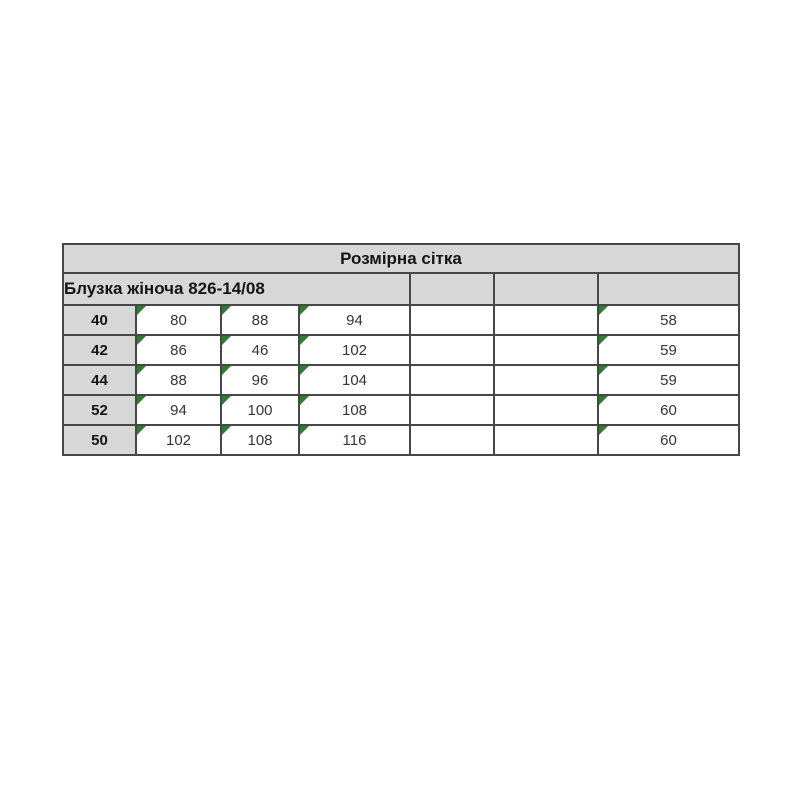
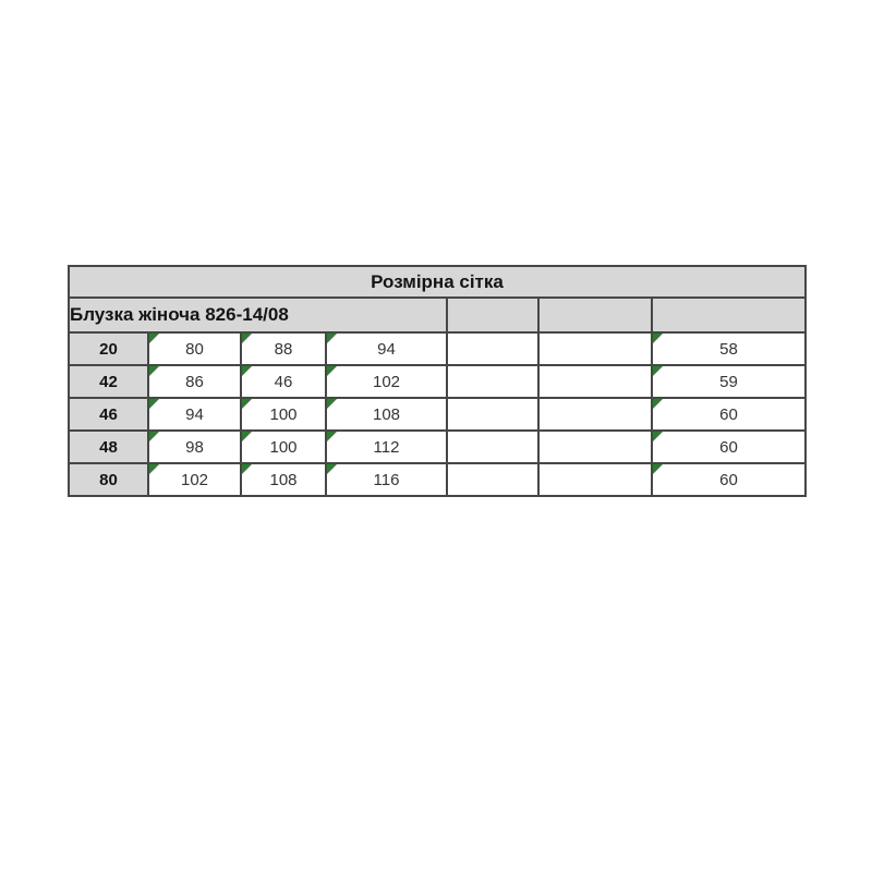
  Розмірна сітка
  Блузка жіноча 826-14/08
- 40	80	88	94			58
+ 20	80	88	94			58
  42	86	46	102			59
- 44	88	96	104			59
- 52	94	100	108			60
+ 46	94	100	108			60
+ 48	98	100	112			60
- 50	102	108	116			60
+ 80	102	108	116			60
